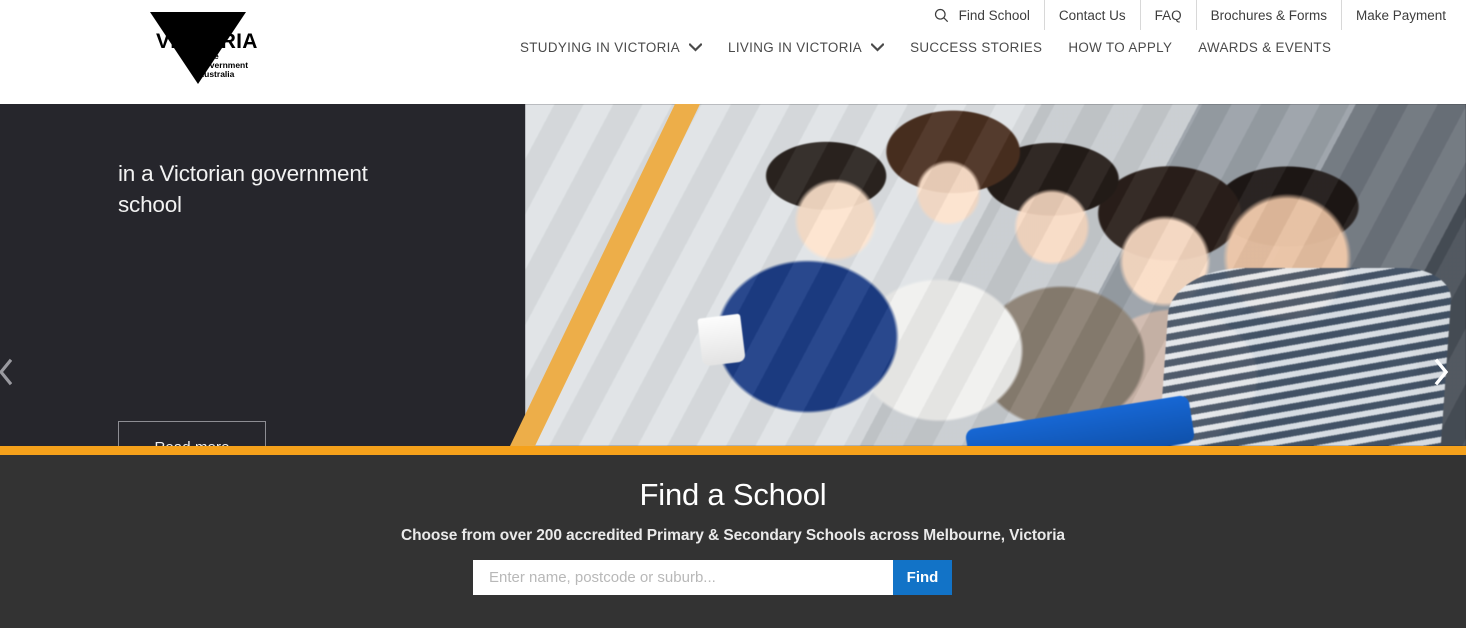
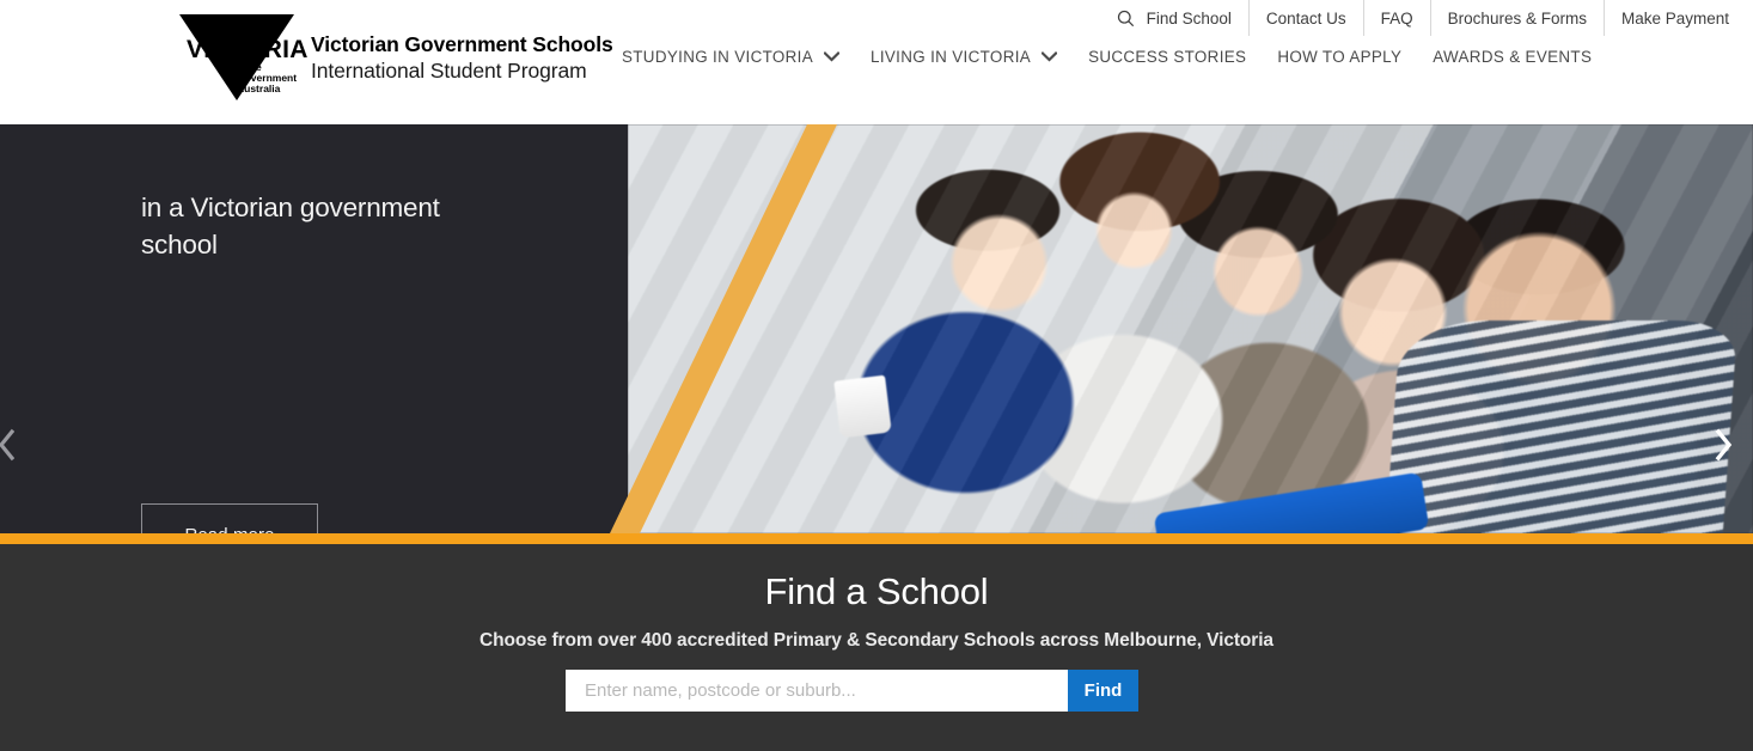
  VICTORIA
  State
  Government
  Australia
+ Victorian Government Schools
+ International Student Program
  Find School
  Contact Us
  FAQ
  Brochures & Forms
  Make Payment
  STUDYING IN VICTORIA
  LIVING IN VICTORIA
  SUCCESS STORIES
  HOW TO APPLY
  AWARDS & EVENTS
  in a Victorian government
  school
  Find a School
- Choose from over 200 accredited Primary & Secondary Schools across Melbourne, Victoria
+ Choose from over 400 accredited Primary & Secondary Schools across Melbourne, Victoria
  Enter name, postcode or suburb...
  Find
